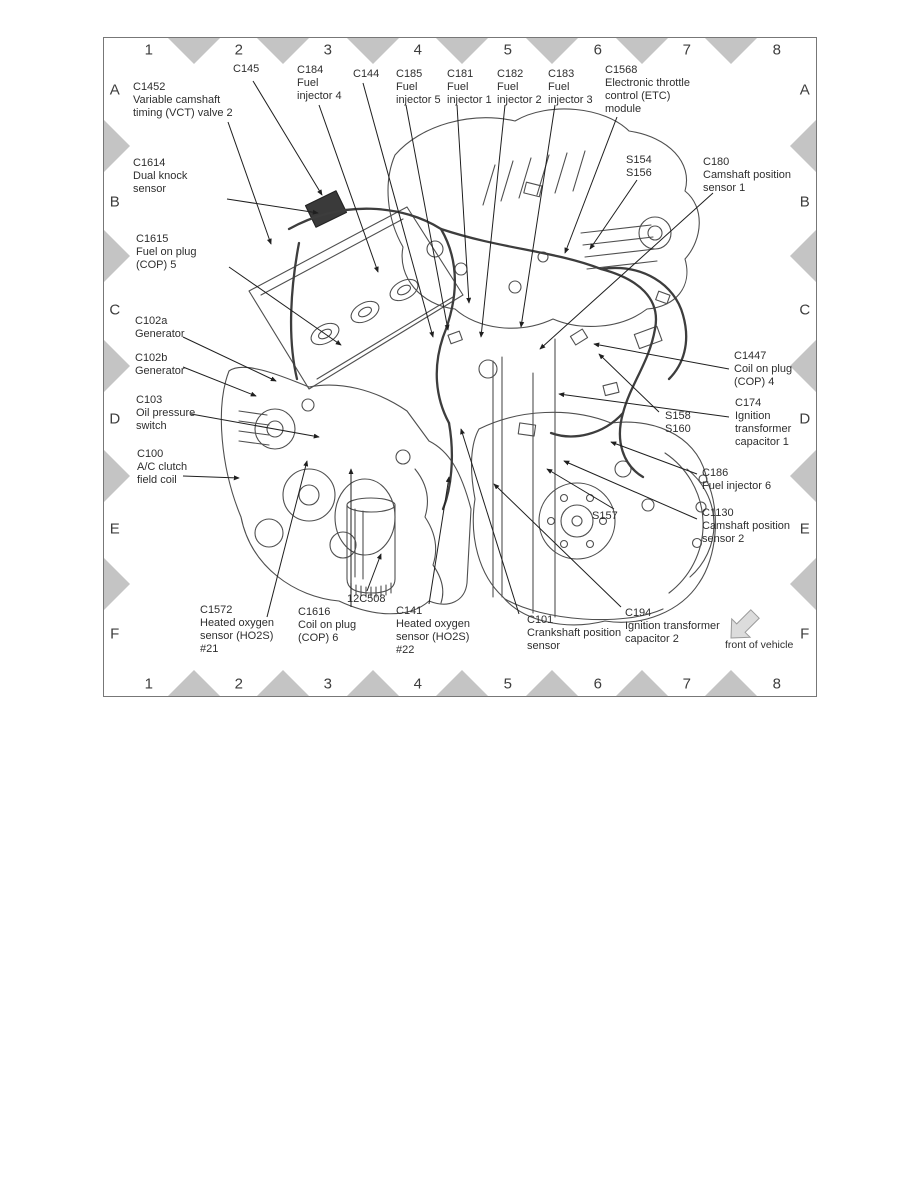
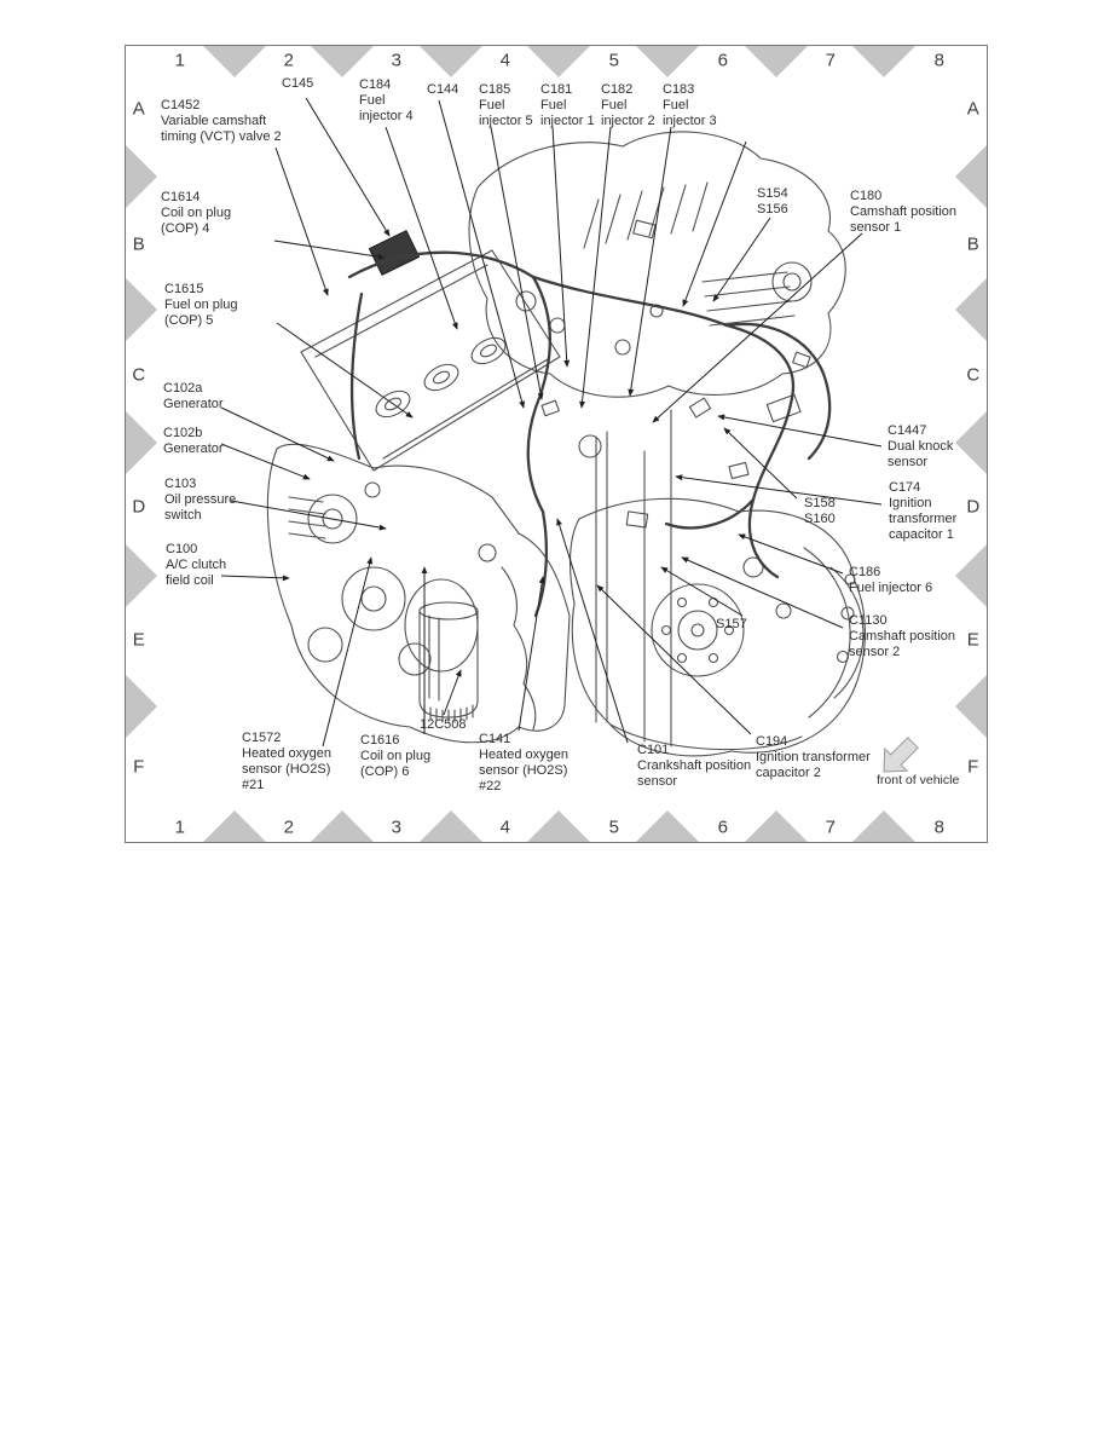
  1
  2
  3
  4
  5
  6
  7
  8
  1
  2
  3
  4
  5
  6
  7
  8
  A
  B
  C
  D
  E
  F
  A
  B
  C
  D
  E
  F
  C1452
  Variable camshaft timing (VCT) valve 2
  C145
  C184
  Fuel injector 4
  C144
  C185
  Fuel injector 5
  C181
  Fuel injector 1
  C182
  Fuel injector 2
  C183
  Fuel injector 3
- C1568
- Electronic throttle control (ETC) module
  S154
  S156
  C180
  Camshaft position sensor 1
  C1614
- Dual knock sensor
+ Coil on plug (COP) 4
  C1615
  Fuel on plug (COP) 5
  C102a
  Generator
  C102b
  Generator
  C103
  Oil pressure switch
  C100
  A/C clutch field coil
  C1447
- Coil on plug (COP) 4
+ Dual knock sensor
  C174
  Ignition transformer capacitor 1
  S158
  S160
  C186
  Fuel injector 6
  S157
  C1130
  Camshaft position sensor 2
  12C508
  C1572
  Heated oxygen sensor (HO2S) #21
  C1616
  Coil on plug (COP) 6
  C141
  Heated oxygen sensor (HO2S) #22
  C101
  Crankshaft position sensor
  C194
  Ignition transformer capacitor 2
  front of vehicle
